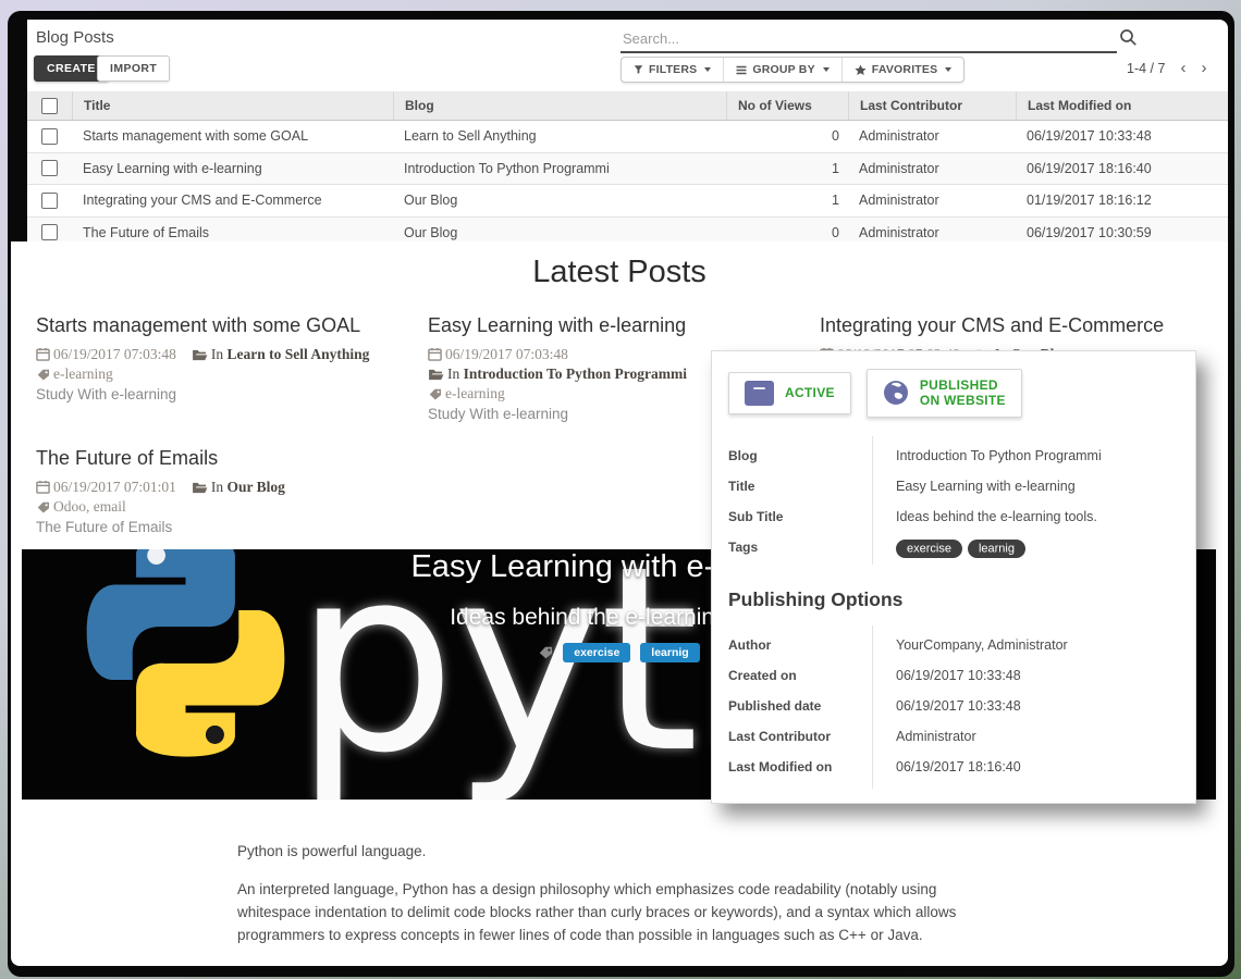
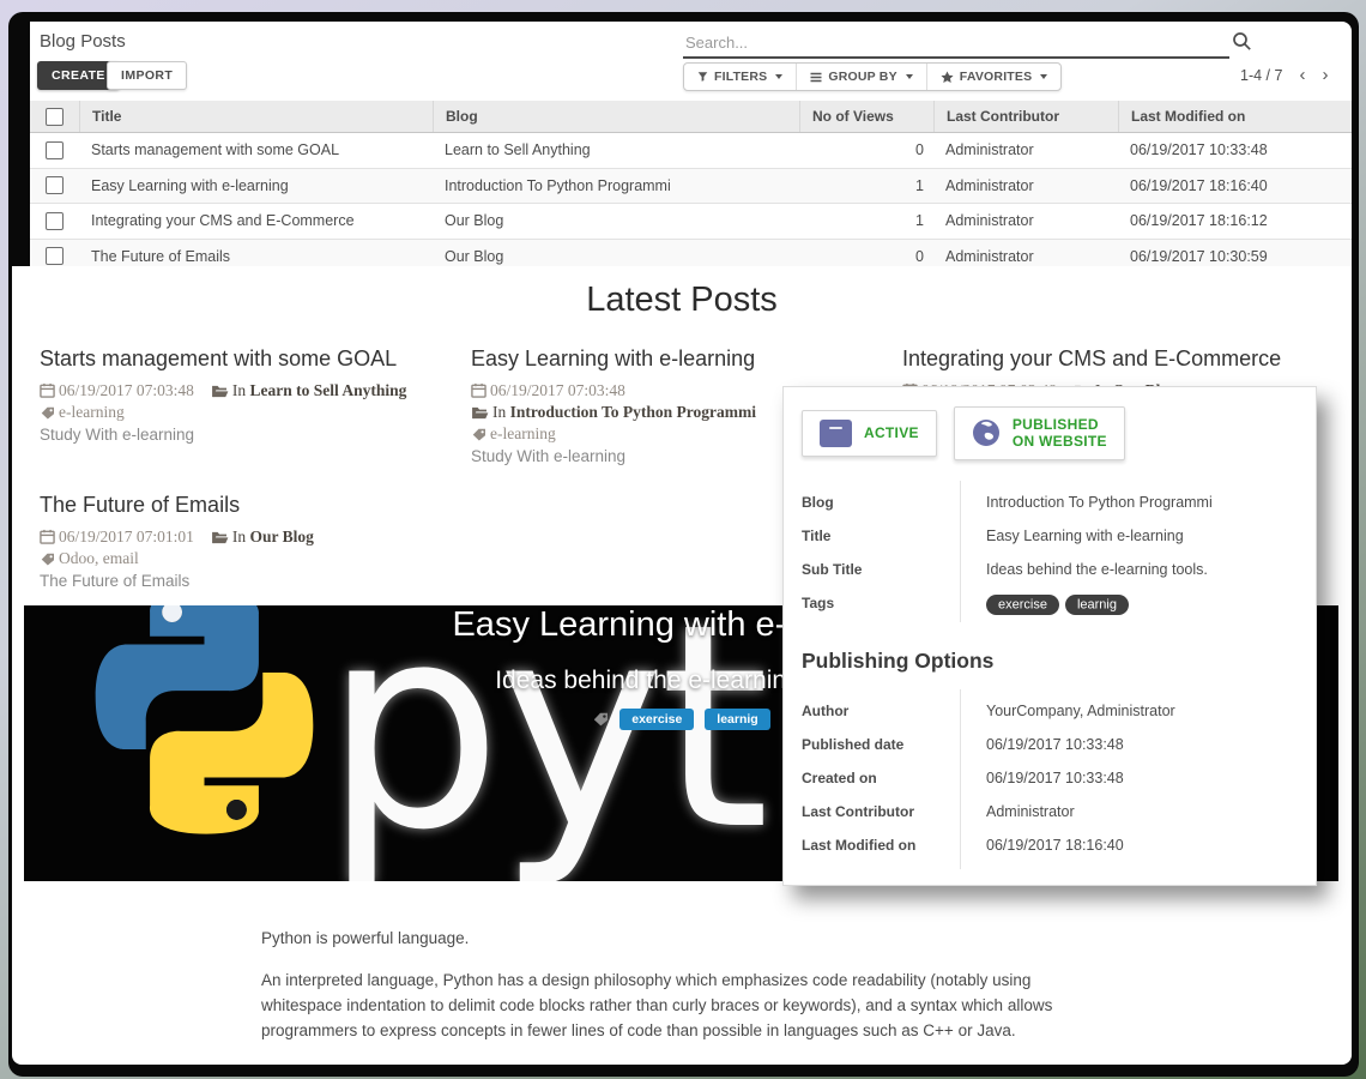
  Blog Posts
  CREATE
  IMPORT
  Search...
  FILTERS
  GROUP BY
  FAVORITES
  1-4 / 7
  ‹
  ›
  Title
  Blog
  No of Views
  Last Contributor
  Last Modified on
  Starts management with some GOAL
  Learn to Sell Anything
  0
  Administrator
  06/19/2017 10:33:48
  Easy Learning with e-learning
  Introduction To Python Programmi
  1
  Administrator
  06/19/2017 18:16:40
  Integrating your CMS and E-Commerce
  Our Blog
  1
  Administrator
- 01/19/2017 18:16:12
+ 06/19/2017 18:16:12
  The Future of Emails
  Our Blog
  0
  Administrator
  06/19/2017 10:30:59
  Latest Posts
  Starts management with some GOAL
  06/19/2017 07:03:48 In Learn to Sell Anything
  e-learning
  Study With e-learning
  Easy Learning with e-learning
  06/19/2017 07:03:48
  In Introduction To Python Programmi
  e-learning
  Study With e-learning
  Integrating your CMS and E-Commerce
  The Future of Emails
  06/19/2017 07:01:01 In Our Blog
  Odoo, email
  The Future of Emails
  Ideas behind the e-learnin
  exercise
  learnig
  Python is powerful language.
  An interpreted language, Python has a design philosophy which emphasizes code readability (notably using whitespace indentation to delimit code blocks rather than curly braces or keywords), and a syntax which allows programmers to express concepts in fewer lines of code than possible in languages such as C++ or Java.
  ACTIVE
  PUBLISHED
  ON WEBSITE
  Blog
  Introduction To Python Programmi
  Title
  Easy Learning with e-learning
  Sub Title
  Ideas behind the e-learning tools.
  Tags
  exercise learnig
  Publishing Options
  Author
  YourCompany, Administrator
- Created on
+ Published date
  06/19/2017 10:33:48
- Published date
+ Created on
  06/19/2017 10:33:48
  Last Contributor
  Administrator
  Last Modified on
  06/19/2017 18:16:40
